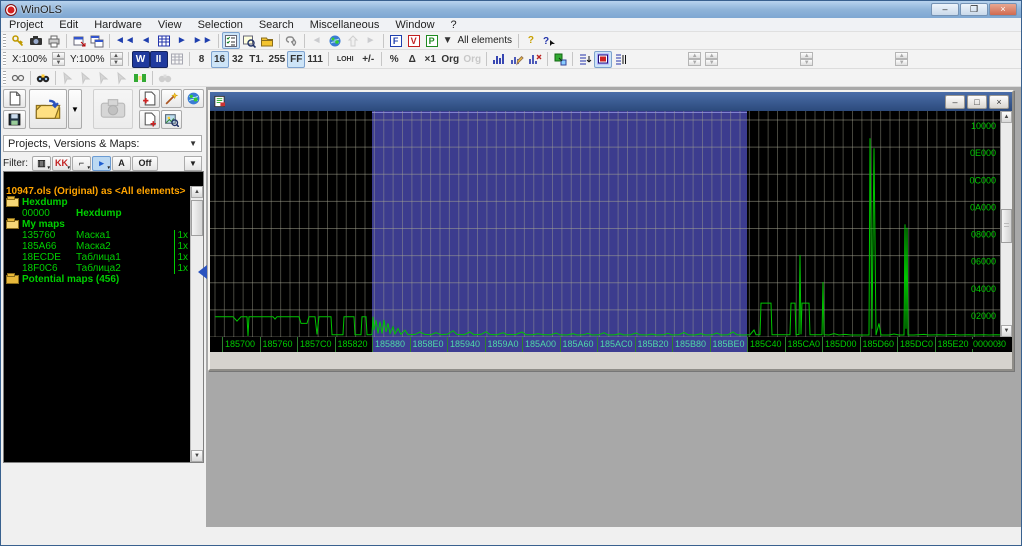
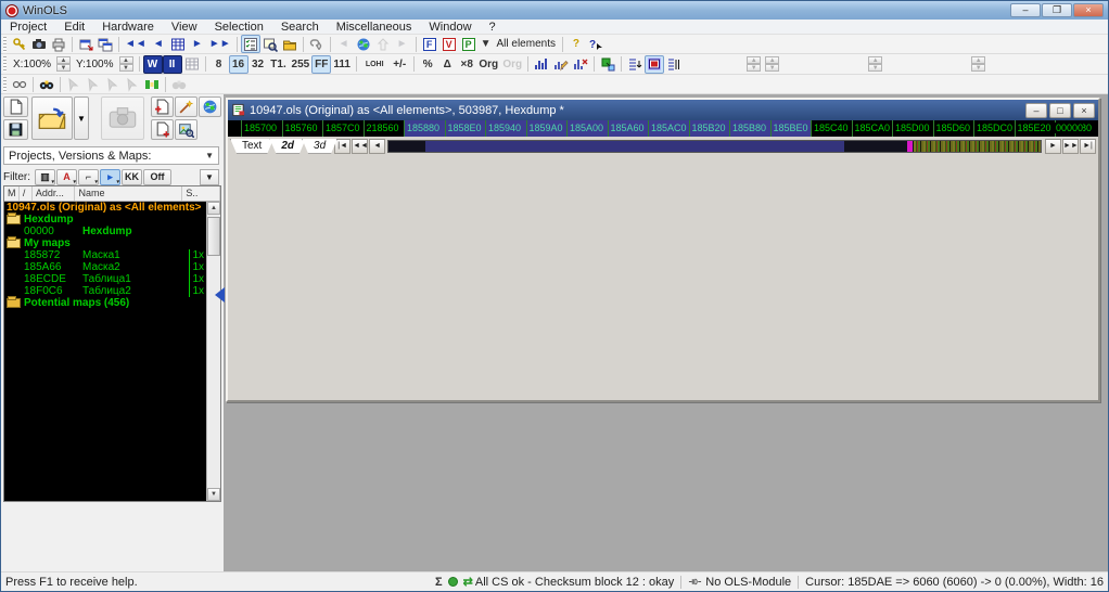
  WinOLS
  –
  ❐
  ×
  Project
  Edit
  Hardware
  View
  Selection
  Search
  Miscellaneous
  Window
  ?
  ◄◄
  ◄
  ►
  ►►
  ◄
  ►
  F
  V
  P
  ▼
  All elements
  ?
  ?
  X:100%
  Y:100%
  W
  ΙΙ
  8
  16
  32
  T1.
  255
  FF
  111
  +/-
  %
  Δ
- ×1
+ ×8
  Org
  Org
  ▼
  Projects, Versions & Maps:
  ▼
  Filter:
  ▥
- KK
+ A
  ⌐
  ▸
- A
+ KK
  Off
  ▼
+ M
+ /
+ Addr...
+ Name
+ S..
  10947.ols (Original) as <All elements>
  Hexdump
  00000
  Hexdump
  My maps
- 135760
+ 185872
  Маска1
  1x
  185A66
  Маска2
  1x
  18ECDE
  Таблица1
  1x
  18F0C6
  Таблица2
  1x
  Potential maps (456)
+ 10947.ols (Original) as <All elements>, 503987, Hexdump *
  –
  □
  ×
- 02000
- 04000
- 06000
- 08000
- 0A000
- 0C000
- 0E000
- 10000
  185700
  185760
  1857C0
- 185820
+ 218560
  185880
  1858E0
  185940
  1859A0
  185A00
  185A60
  185AC0
  185B20
  185B80
  185BE0
  185C40
  185CA0
  185D00
  185D60
  185DC0
  185E20
  00000
+ Text
+ 2d
+ 3d
+ Press F1 to receive help.
+ Σ
+ ⇄
+ All CS ok - Checksum block 12 : okay
+ No OLS-Module
+ Cursor: 185DAE => 6060 (6060) -> 0 (0.00%), Width: 16
